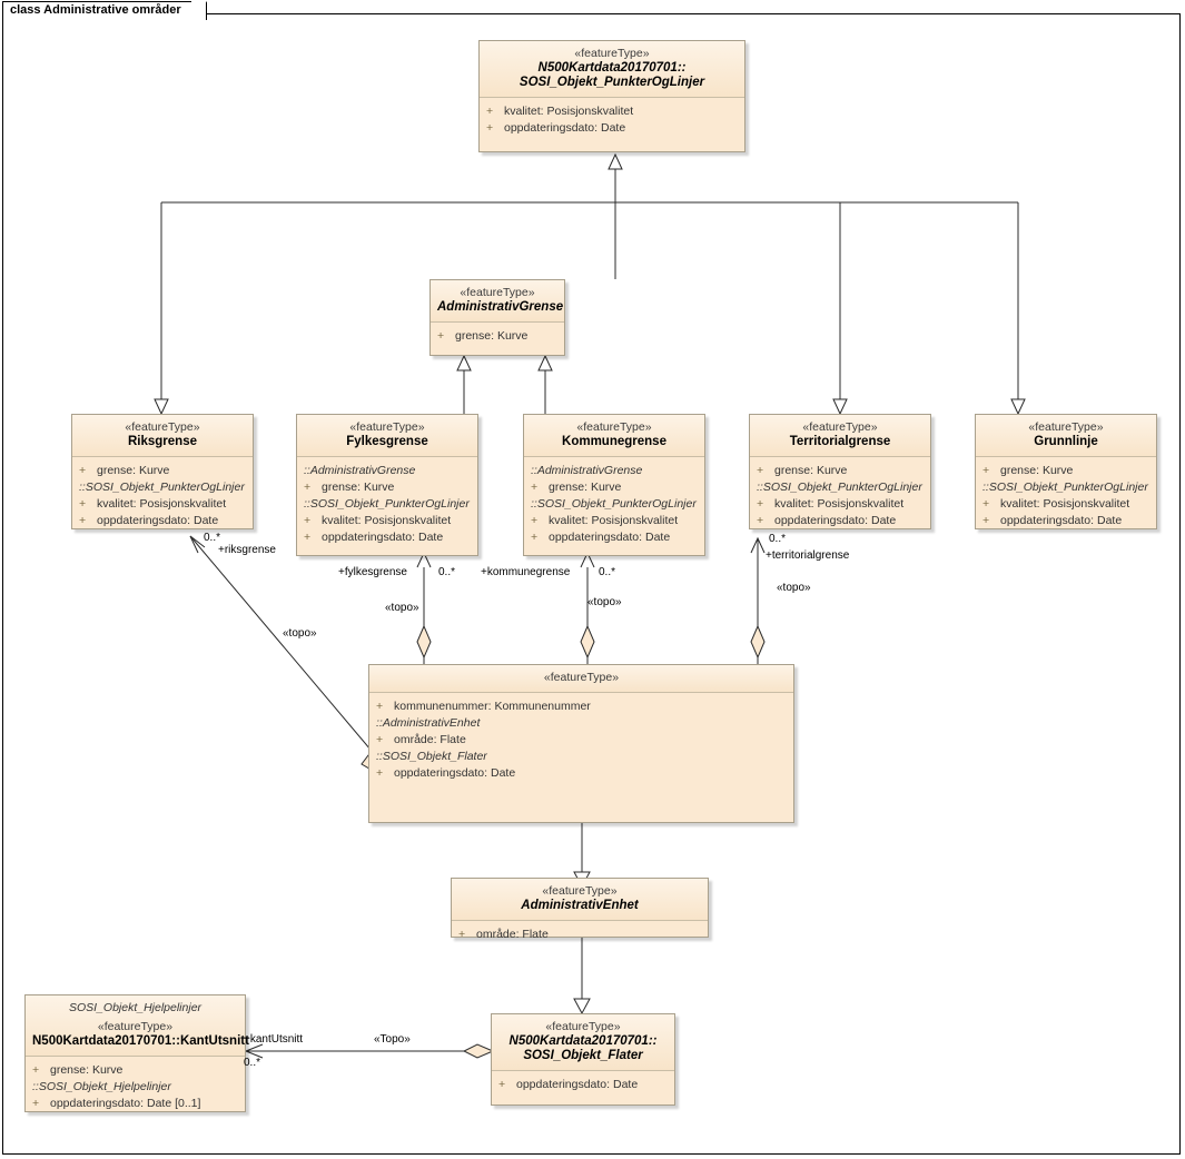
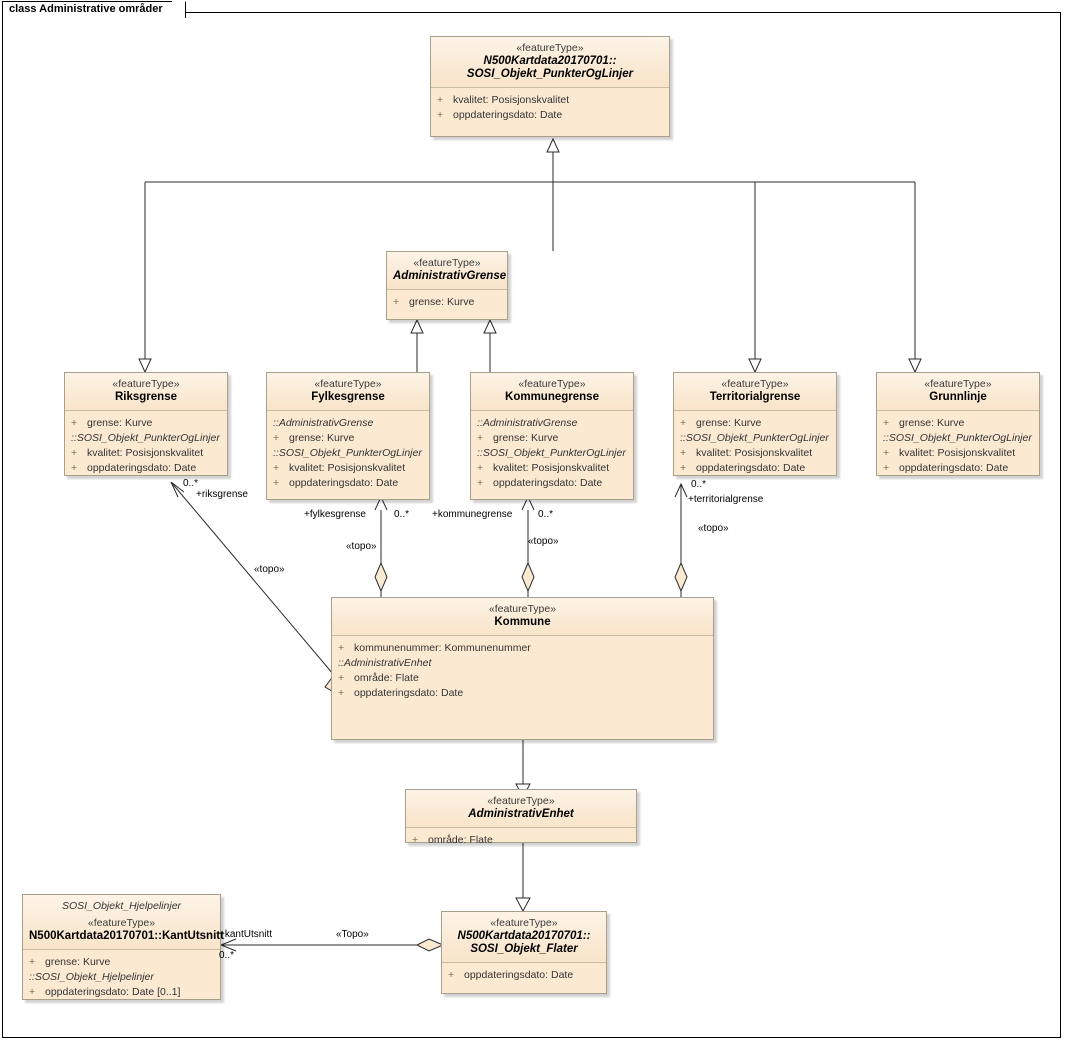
  class Administrative områder
  «featureType»
  N500Kartdata20170701::
  SOSI_Objekt_PunkterOgLinjer
  + kvalitet: Posisjonskvalitet
  + oppdateringsdato: Date
  «featureType»
  AdministrativGrense
  + grense: Kurve
  «featureType»
  Riksgrense
  + grense: Kurve
  ::SOSI_Objekt_PunkterOgLinjer
  + kvalitet: Posisjonskvalitet
  + oppdateringsdato: Date
  «featureType»
  Fylkesgrense
  ::AdministrativGrense
  + grense: Kurve
  ::SOSI_Objekt_PunkterOgLinjer
  + kvalitet: Posisjonskvalitet
  + oppdateringsdato: Date
  «featureType»
  Kommunegrense
  ::AdministrativGrense
  + grense: Kurve
  ::SOSI_Objekt_PunkterOgLinjer
  + kvalitet: Posisjonskvalitet
  + oppdateringsdato: Date
  «featureType»
  Territorialgrense
  + grense: Kurve
  ::SOSI_Objekt_PunkterOgLinjer
  + kvalitet: Posisjonskvalitet
  + oppdateringsdato: Date
  «featureType»
  Grunnlinje
  + grense: Kurve
  ::SOSI_Objekt_PunkterOgLinjer
  + kvalitet: Posisjonskvalitet
  + oppdateringsdato: Date
  «featureType»
+ Kommune
  + kommunenummer: Kommunenummer
  ::AdministrativEnhet
  + område: Flate
- ::SOSI_Objekt_Flater
  + oppdateringsdato: Date
  «featureType»
  AdministrativEnhet
  + område: Flate
  SOSI_Objekt_Hjelpelinjer
  «featureType»
  N500Kartdata20170701::KantUtsni
  + grense: Kurve
  ::SOSI_Objekt_Hjelpelinjer
  + oppdateringsdato: Date [0..1]
  «featureType»
  N500Kartdata20170701::
  SOSI_Objekt_Flater
  + oppdateringsdato: Date
  0..*
  +riksgrense
  «topo»
  +fylkesgrense
  0..*
  «topo»
  +kommunegrense
  0..*
  «topo»
  0..*
  +territorialgrense
  «topo»
  +kantUtsnitt
  «Topo»
  0..*
